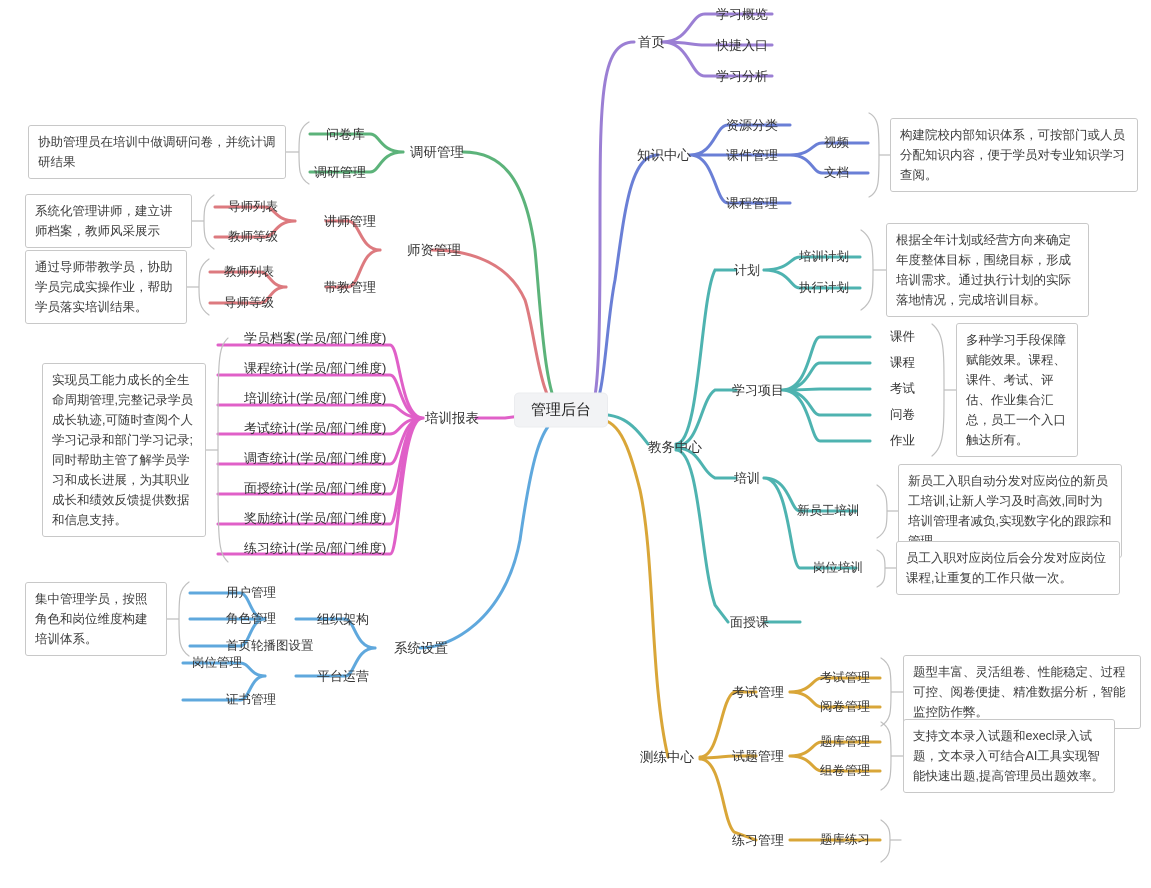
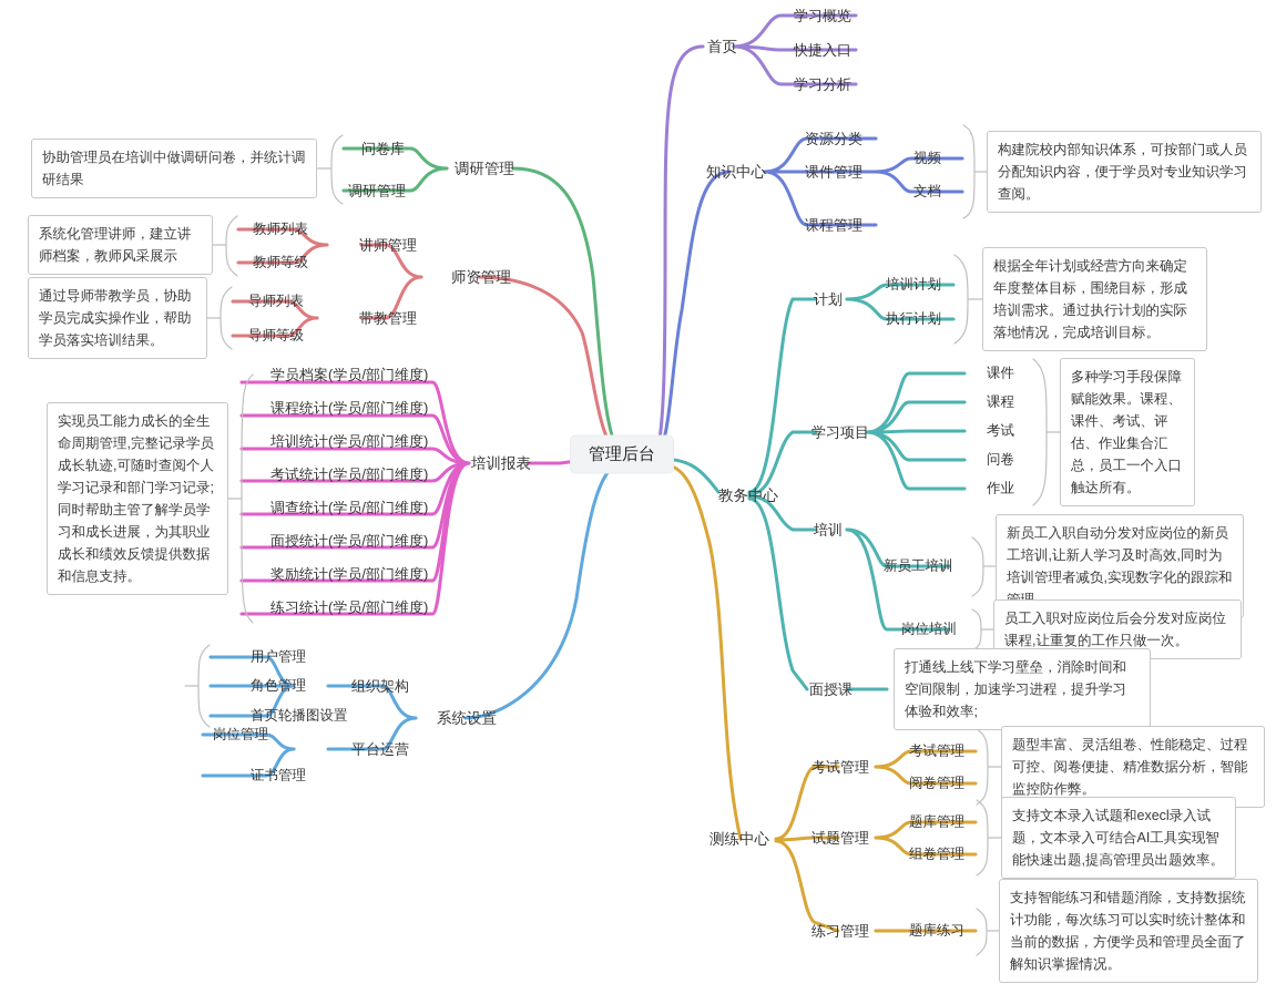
  管理后台
  首页
  学习概览
  快捷入口
  学习分析
  知识中心
  资源分类
  课件管理
  视频
  文档
  课程管理
  构建院校内部知识体系，可按部门或人员分配知识内容，便于学员对专业知识学习查阅。
  教务中心
  计划
  培训计划
  执行计划
  根据全年计划或经营方向来确定年度整体目标，围绕目标，形成培训需求。通过执行计划的实际落地情况，完成培训目标。
  学习项目
  课件
  课程
  考试
  问卷
  作业
  多种学习手段保障赋能效果。课程、课件、考试、评估、作业集合汇总，员工一个入口触达所有。
  培训
  新员工培训
  新员工入职自动分发对应岗位的新员工培训,让新人学习及时高效,同时为培训管理者减负,实现数字化的跟踪和
  岗位培训
  员工入职对应岗位后会分发对应岗位课程,让重复的工作只做一次。
  面授课
+ 打通线上线下学习壁垒，消除时间和空间限制，加速学习进程，提升学习体验和效率;
  测练中心
  考试管理
  考试管理
  阅卷管理
  题型丰富、灵活组卷、性能稳定、过程可控、阅卷便捷、精准数据分析，智能监控防作弊。
  试题管理
  题库管理
  组卷管理
  支持文本录入试题和execl录入试题，文本录入可结合AI工具实现智能快速出题,提高管理员出题效率。
  练习管理
  题库练习
+ 支持智能练习和错题消除，支持数据统计功能，每次练习可以实时统计整体和当前的数据，方便学员和管理员全面了解知识掌握情况。
  调研管理
  问卷库
  调研管理
  协助管理员在培训中做调研问卷，并统计调研结果
  师资管理
  讲师管理
- 导师列表
+ 教师列表
  教师等级
  系统化管理讲师，建立讲师档案，教师风采展示
  带教管理
- 教师列表
+ 导师列表
  导师等级
  通过导师带教学员，协助学员完成实操作业，帮助学员落实培训结果。
  培训报表
  学员档案(学员/部门维度)
  课程统计(学员/部门维度)
  培训统计(学员/部门维度)
  考试统计(学员/部门维度)
  调查统计(学员/部门维度)
  面授统计(学员/部门维度)
  奖励统计(学员/部门维度)
  练习统计(学员/部门维度)
  实现员工能力成长的全生命周期管理,完整记录学员成长轨迹,可随时查阅个人学习记录和部门学习记录;同时帮助主管了解学员学习和成长进展，为其职业成长和绩效反馈提供数据和信息支持。
  系统设置
  组织架构
  用户管理
  角色管理
  首页轮播图设置
- 集中管理学员，按照角色和岗位维度构建培训体系。
  平台运营
  岗位管理
  证书管理
